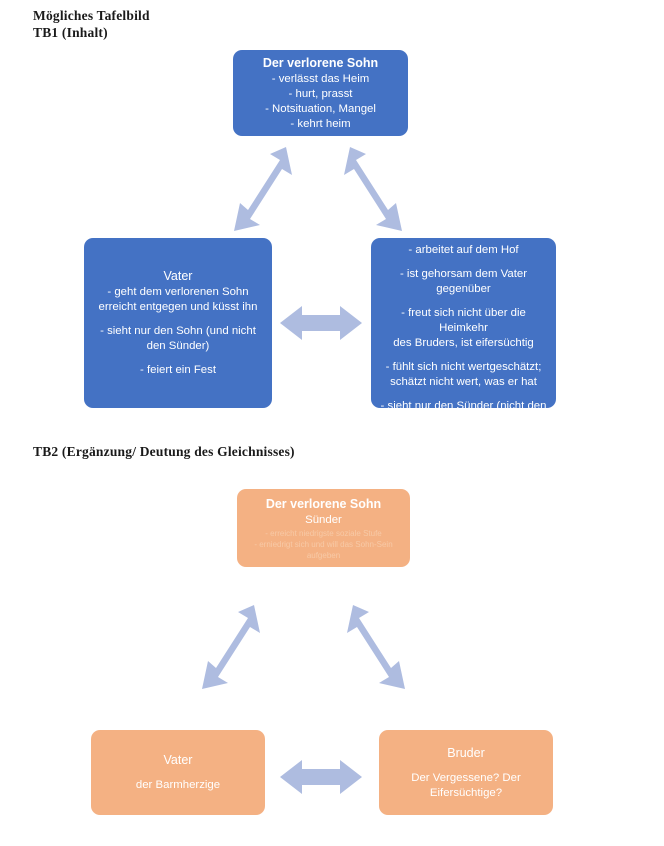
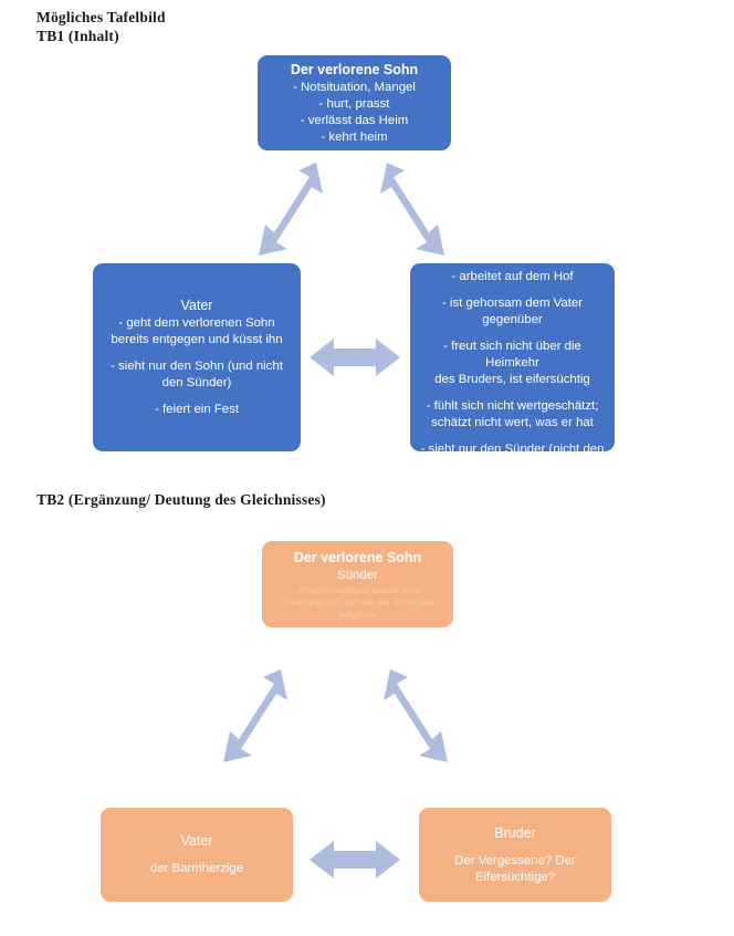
  Mögliches Tafelbild
  TB1 (Inhalt)
  TB2 (Ergänzung/ Deutung des Gleichnisses)
  Der verlorene Sohn
- - verlässt das Heim
+ - Notsituation, Mangel
  - hurt, prasst
- - Notsituation, Mangel
+ - verlässt das Heim
  - kehrt heim
  Vater
  - geht dem verlorenen Sohn
- erreicht entgegen und küsst ihn
+ bereits entgegen und küsst ihn
  - sieht nur den Sohn (und nicht
  den Sünder)
  - feiert ein Fest
  - arbeitet auf dem Hof
  - ist gehorsam dem Vater
  gegenüber
  - freut sich nicht über die Heimkehr
  des Bruders, ist eifersüchtig
  - fühlt sich nicht wertgeschätzt;
  schätzt nicht wert, was er hat
  - sieht nur den Sünder (nicht den
  Der verlorene Sohn
  Sünder
  - erreicht niedrigste soziale Stufe
  - erniedrigt sich und will das Sohn-Sein aufgeben
  Vater
  der Barmherzige
  Bruder
  Der Vergessene? Der
  Eifersüchtige?
